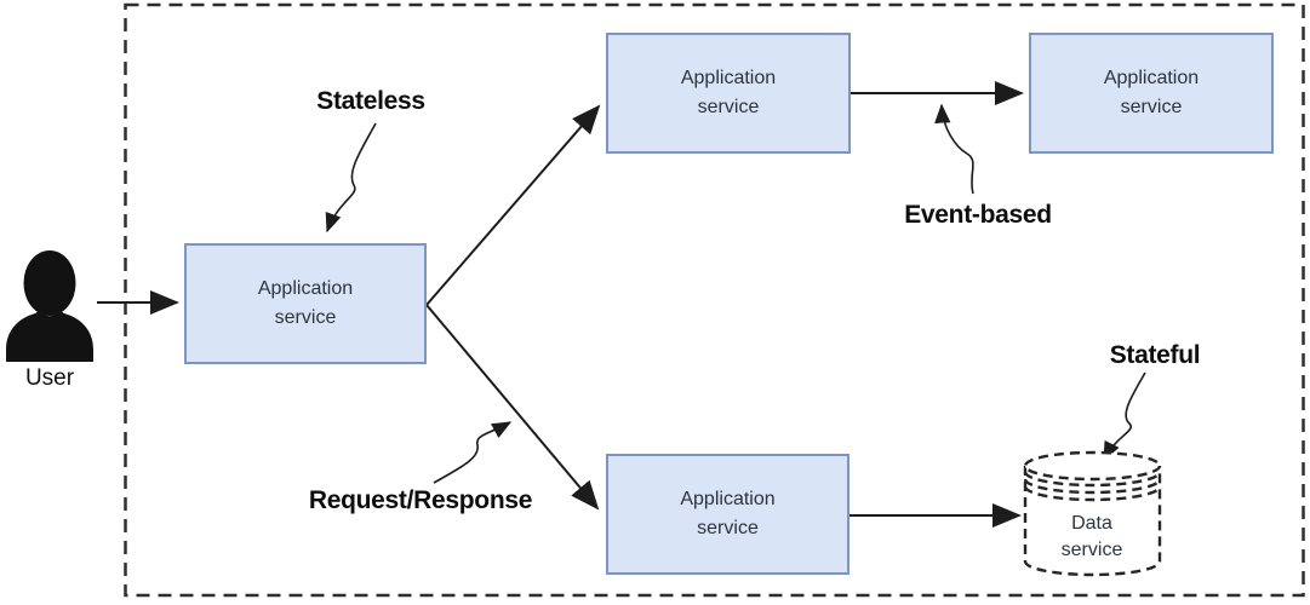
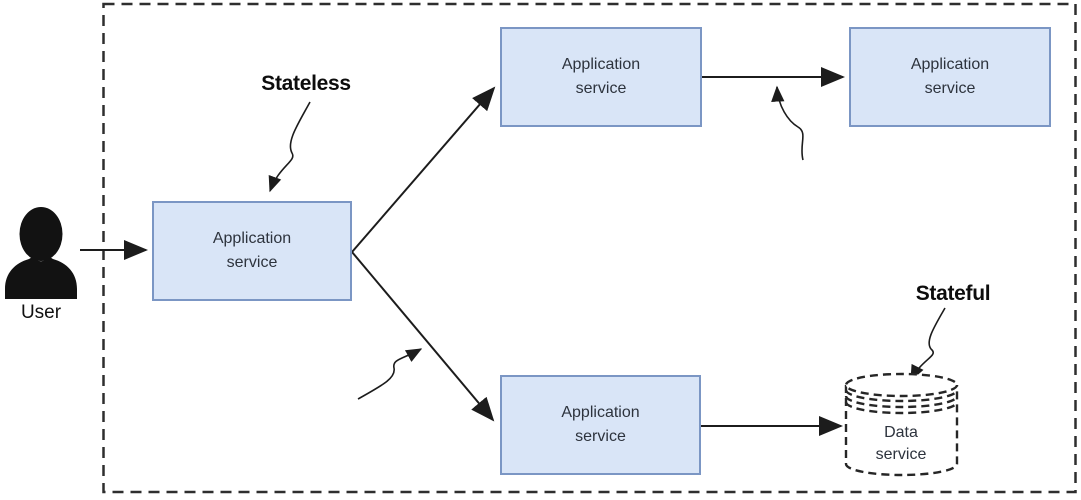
  Application
  service
  Application
  service
  Application
  service
  Application
  service
  Data
  service
  User
  Stateless
- Request/Response
- Event-based
  Stateful
